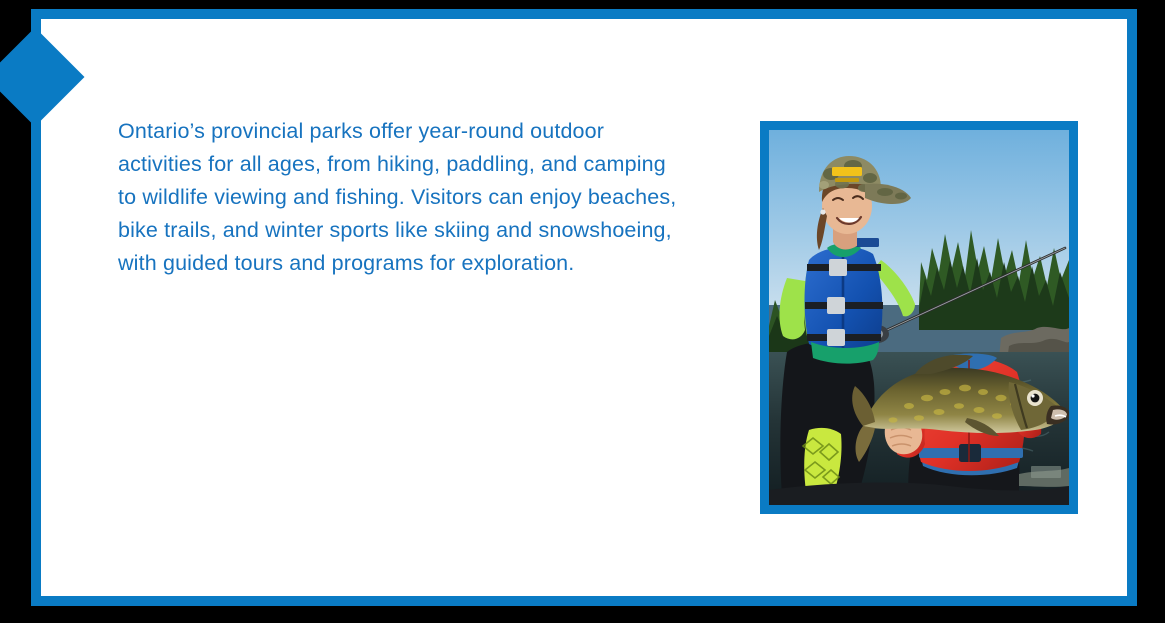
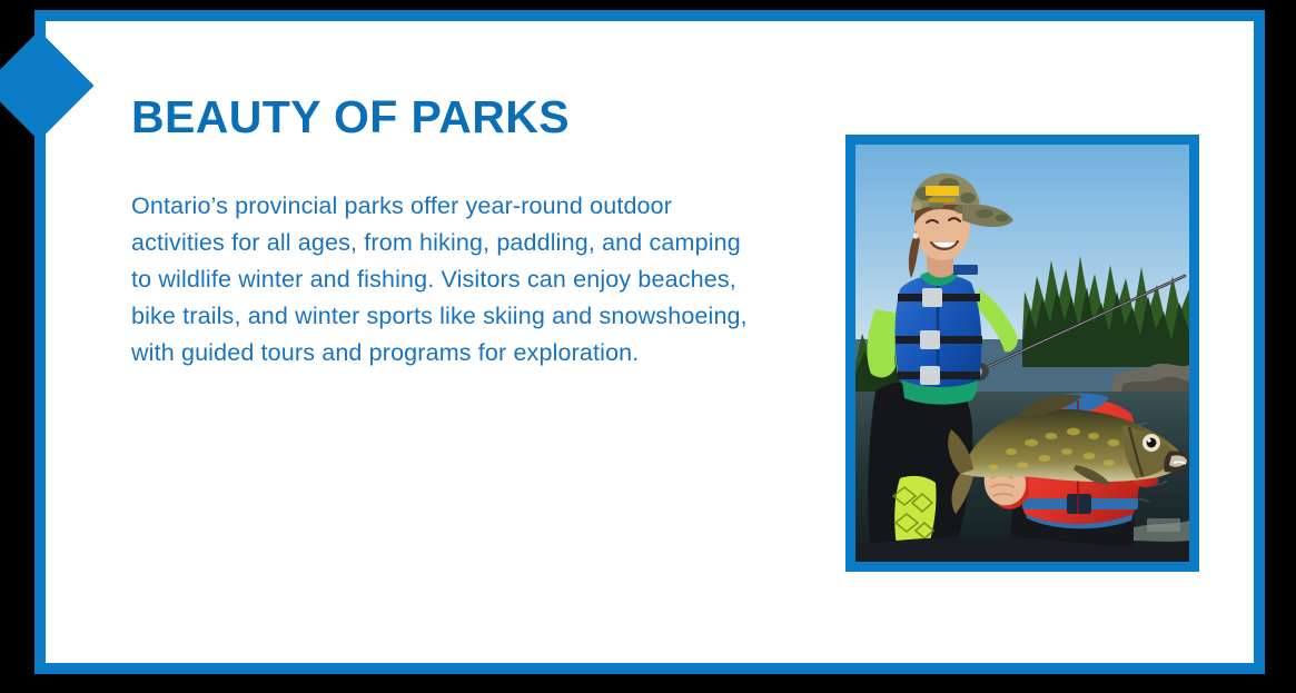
+ BEAUTY OF PARKS
- Ontario’s provincial parks offer year-round outdoor activities for all ages, from hiking, paddling, and camping to wildlife viewing and fishing. Visitors can enjoy beaches, bike trails, and winter sports like skiing and snowshoeing, with guided tours and programs for exploration.
+ Ontario’s provincial parks offer year-round outdoor activities for all ages, from hiking, paddling, and camping to wildlife winter and fishing. Visitors can enjoy beaches, bike trails, and winter sports like skiing and snowshoeing, with guided tours and programs for exploration.
